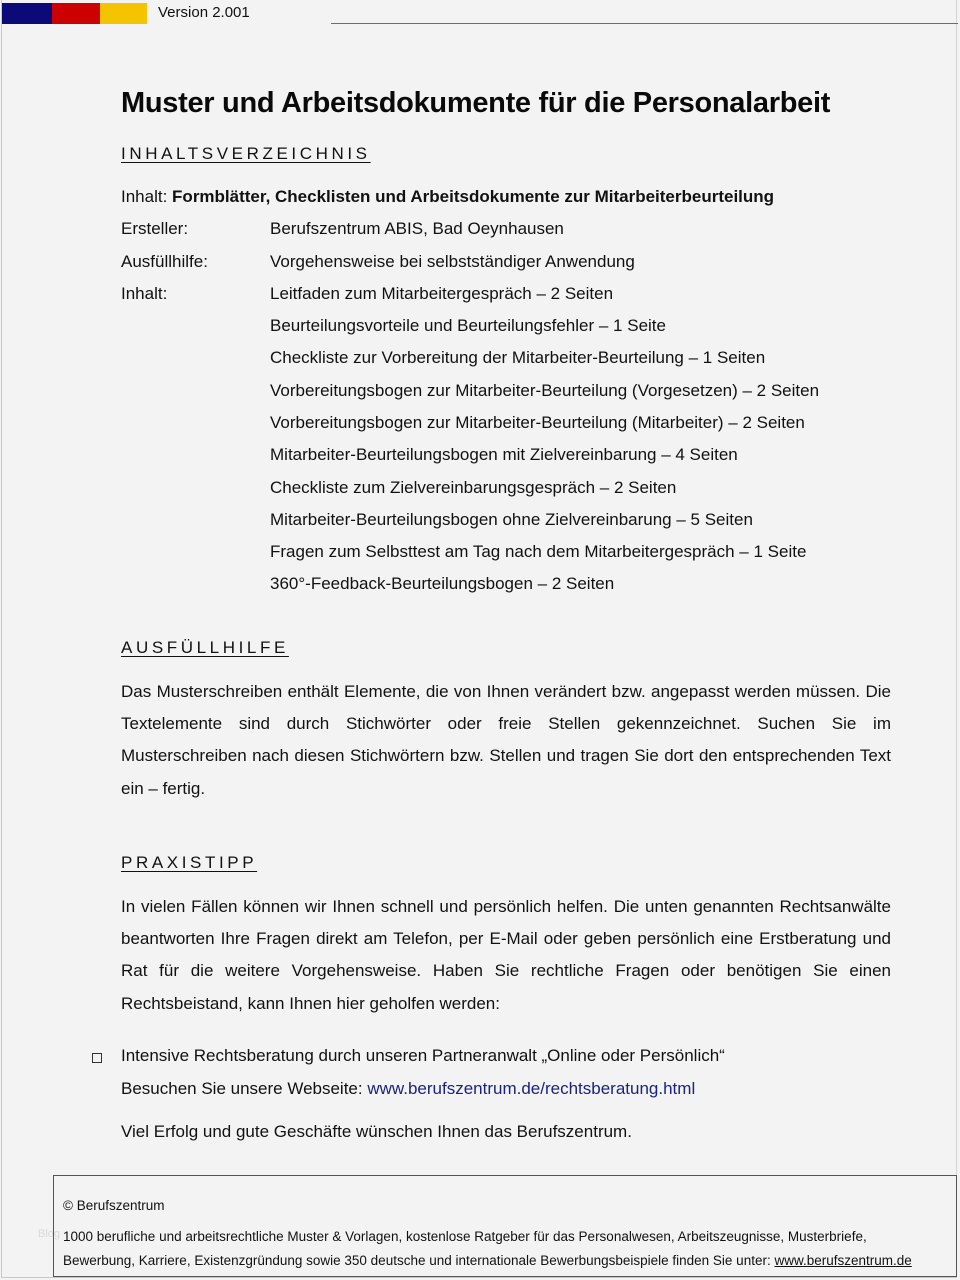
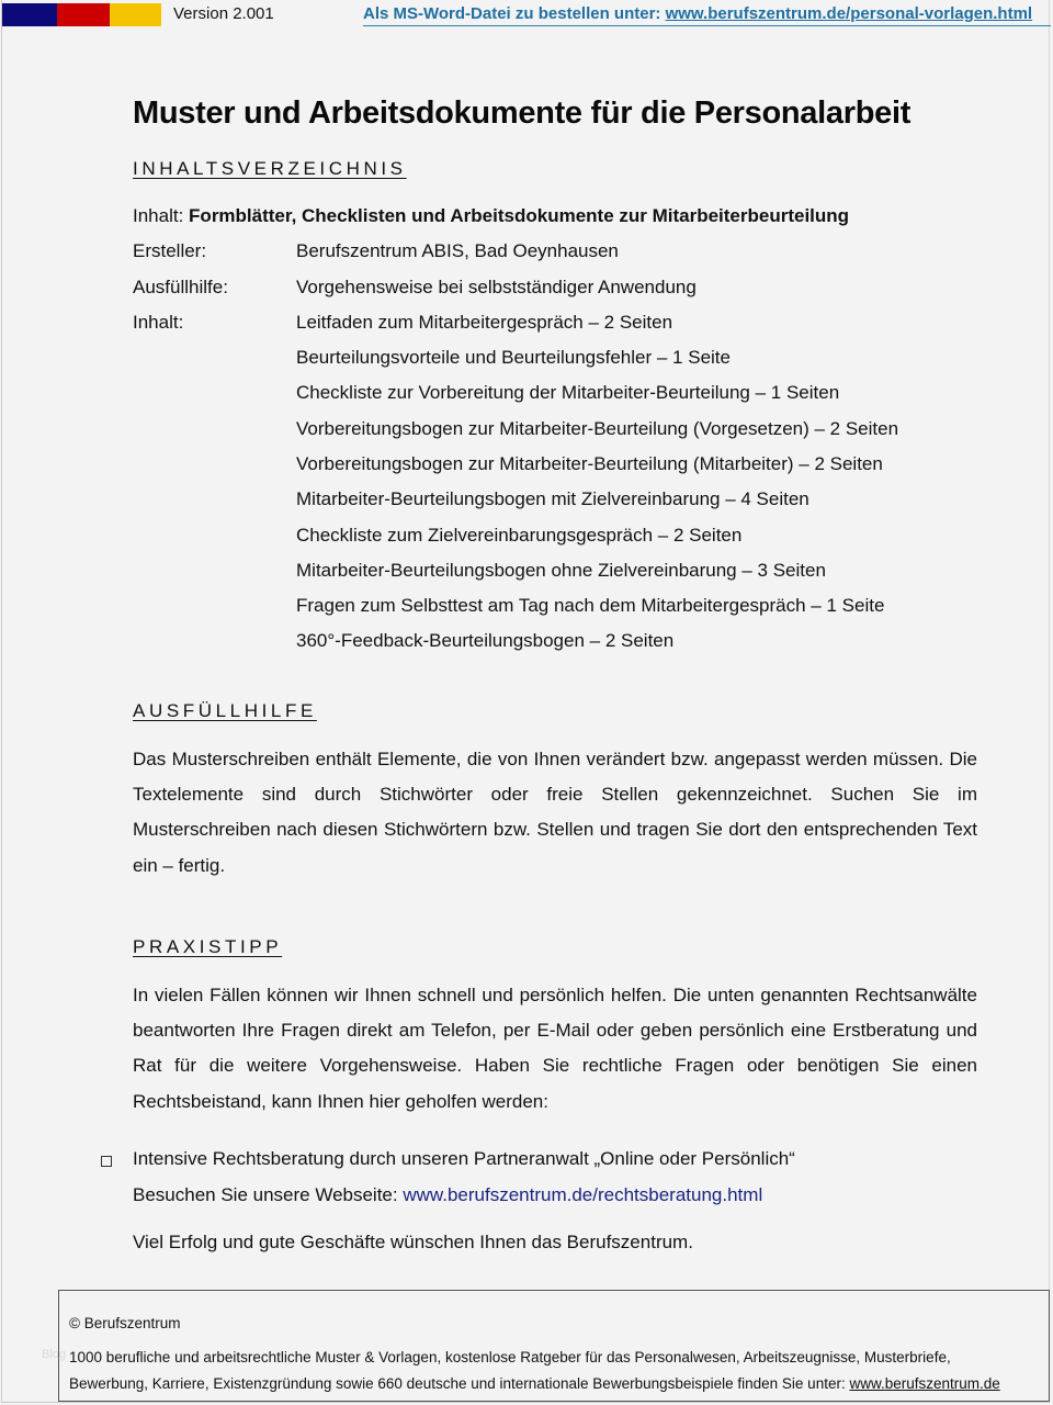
  Version 2.001
+ Als MS-Word-Datei zu bestellen unter: www.berufszentrum.de/personal-vorlagen.html
  Muster und Arbeitsdokumente für die Personalarbeit
  INHALTSVERZEICHNIS
  Inhalt: Formblätter, Checklisten und Arbeitsdokumente zur Mitarbeiterbeurteilung
  Ersteller:
  Berufszentrum ABIS, Bad Oeynhausen
  Ausfüllhilfe:
  Vorgehensweise bei selbstständiger Anwendung
  Inhalt:
  Leitfaden zum Mitarbeitergespräch – 2 Seiten
  Beurteilungsvorteile und Beurteilungsfehler – 1 Seite
  Checkliste zur Vorbereitung der Mitarbeiter-Beurteilung – 1 Seiten
  Vorbereitungsbogen zur Mitarbeiter-Beurteilung (Vorgesetzen) – 2 Seiten
  Vorbereitungsbogen zur Mitarbeiter-Beurteilung (Mitarbeiter) – 2 Seiten
  Mitarbeiter-Beurteilungsbogen mit Zielvereinbarung – 4 Seiten
  Checkliste zum Zielvereinbarungsgespräch – 2 Seiten
- Mitarbeiter-Beurteilungsbogen ohne Zielvereinbarung – 5 Seiten
+ Mitarbeiter-Beurteilungsbogen ohne Zielvereinbarung – 3 Seiten
  Fragen zum Selbsttest am Tag nach dem Mitarbeitergespräch – 1 Seite
  360°-Feedback-Beurteilungsbogen – 2 Seiten
  AUSFÜLLHILFE
  Das Musterschreiben enthält Elemente, die von Ihnen verändert bzw. angepasst werden müssen. Die Textelemente sind durch Stichwörter oder freie Stellen gekennzeichnet. Suchen Sie im Musterschreiben nach diesen Stichwörtern bzw. Stellen und tragen Sie dort den entsprechenden Text ein – fertig.
  PRAXISTIPP
  In vielen Fällen können wir Ihnen schnell und persönlich helfen. Die unten genannten Rechtsanwälte beantworten Ihre Fragen direkt am Telefon, per E-Mail oder geben persönlich eine Erstberatung und Rat für die weitere Vorgehensweise. Haben Sie rechtliche Fragen oder benötigen Sie einen Rechtsbeistand, kann Ihnen hier geholfen werden:
  Intensive Rechtsberatung durch unseren Partneranwalt „Online oder Persönlich“
  Besuchen Sie unsere Webseite: www.berufszentrum.de/rechtsberatung.html
  Viel Erfolg und gute Geschäfte wünschen Ihnen das Berufszentrum.
  Blog
  © Berufszentrum
  1000 berufliche und arbeitsrechtliche Muster & Vorlagen, kostenlose Ratgeber für das Personalwesen, Arbeitszeugnisse, Musterbriefe,
- Bewerbung, Karriere, Existenzgründung sowie 350 deutsche und internationale Bewerbungsbeispiele finden Sie unter: www.berufszentrum.de
+ Bewerbung, Karriere, Existenzgründung sowie 660 deutsche und internationale Bewerbungsbeispiele finden Sie unter: www.berufszentrum.de
